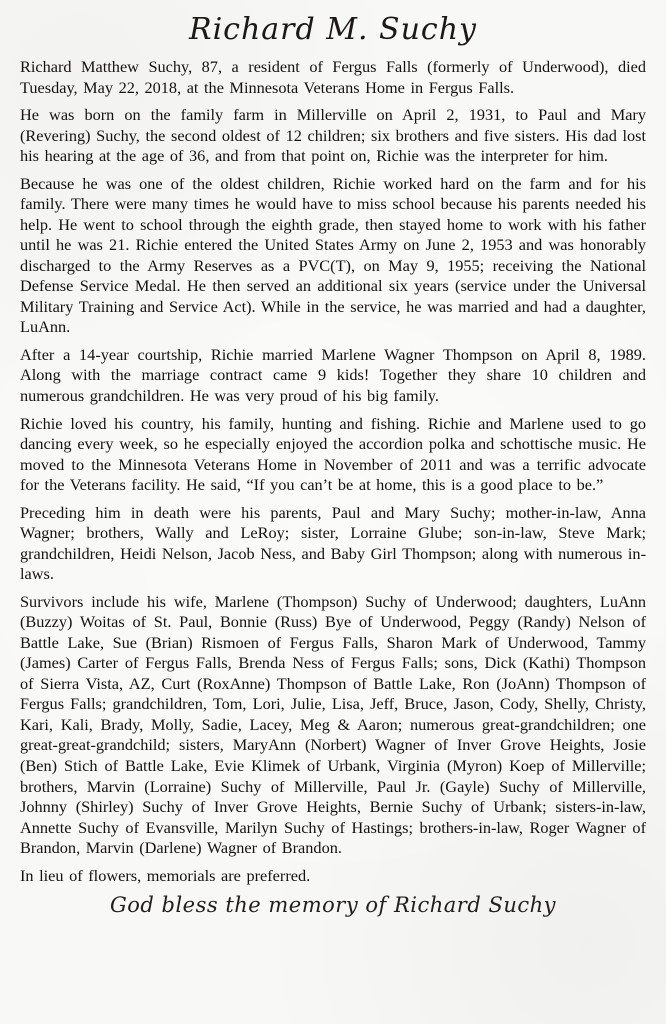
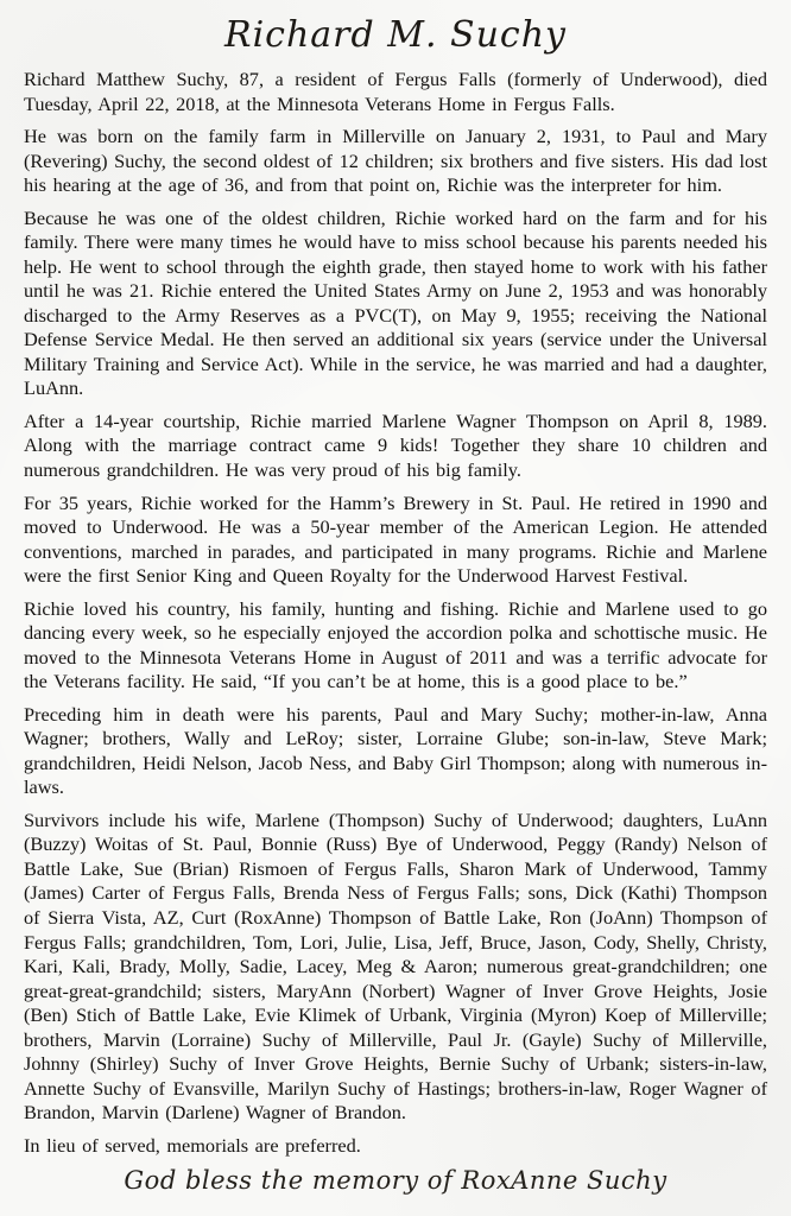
  Richard M. Suchy
- Richard Matthew Suchy, 87, a resident of Fergus Falls (formerly of Underwood), died Tuesday, May 22, 2018, at the Minnesota Veterans Home in Fergus Falls.
+ Richard Matthew Suchy, 87, a resident of Fergus Falls (formerly of Underwood), died Tuesday, April 22, 2018, at the Minnesota Veterans Home in Fergus Falls.
- He was born on the family farm in Millerville on April 2, 1931, to Paul and Mary (Revering) Suchy, the second oldest of 12 children; six brothers and five sisters. His dad lost his hearing at the age of 36, and from that point on, Richie was the interpreter for him.
+ He was born on the family farm in Millerville on January 2, 1931, to Paul and Mary (Revering) Suchy, the second oldest of 12 children; six brothers and five sisters. His dad lost his hearing at the age of 36, and from that point on, Richie was the interpreter for him.
  Because he was one of the oldest children, Richie worked hard on the farm and for his family. There were many times he would have to miss school because his parents needed his help. He went to school through the eighth grade, then stayed home to work with his father until he was 21. Richie entered the United States Army on June 2, 1953 and was honorably discharged to the Army Reserves as a PVC(T), on May 9, 1955; receiving the National Defense Service Medal. He then served an additional six years (service under the Universal Military Training and Service Act). While in the service, he was married and had a daughter, LuAnn.
  After a 14-year courtship, Richie married Marlene Wagner Thompson on April 8, 1989. Along with the marriage contract came 9 kids! Together they share 10 children and numerous grandchildren. He was very proud of his big family.
+ For 35 years, Richie worked for the Hamm’s Brewery in St. Paul. He retired in 1990 and moved to Underwood. He was a 50-year member of the American Legion. He attended conventions, marched in parades, and participated in many programs. Richie and Marlene were the first Senior King and Queen Royalty for the Underwood Harvest Festival.
- Richie loved his country, his family, hunting and fishing. Richie and Marlene used to go dancing every week, so he especially enjoyed the accordion polka and schottische music. He moved to the Minnesota Veterans Home in November of 2011 and was a terrific advocate for the Veterans facility. He said, “If you can’t be at home, this is a good place to be.”
+ Richie loved his country, his family, hunting and fishing. Richie and Marlene used to go dancing every week, so he especially enjoyed the accordion polka and schottische music. He moved to the Minnesota Veterans Home in August of 2011 and was a terrific advocate for the Veterans facility. He said, “If you can’t be at home, this is a good place to be.”
  Preceding him in death were his parents, Paul and Mary Suchy; mother-in-law, Anna Wagner; brothers, Wally and LeRoy; sister, Lorraine Glube; son-in-law, Steve Mark; grandchildren, Heidi Nelson, Jacob Ness, and Baby Girl Thompson; along with numerous in-laws.
  Survivors include his wife, Marlene (Thompson) Suchy of Underwood; daughters, LuAnn (Buzzy) Woitas of St. Paul, Bonnie (Russ) Bye of Underwood, Peggy (Randy) Nelson of Battle Lake, Sue (Brian) Rismoen of Fergus Falls, Sharon Mark of Underwood, Tammy (James) Carter of Fergus Falls, Brenda Ness of Fergus Falls; sons, Dick (Kathi) Thompson of Sierra Vista, AZ, Curt (RoxAnne) Thompson of Battle Lake, Ron (JoAnn) Thompson of Fergus Falls; grandchildren, Tom, Lori, Julie, Lisa, Jeff, Bruce, Jason, Cody, Shelly, Christy, Kari, Kali, Brady, Molly, Sadie, Lacey, Meg & Aaron; numerous great-grandchildren; one great-great-grandchild; sisters, MaryAnn (Norbert) Wagner of Inver Grove Heights, Josie (Ben) Stich of Battle Lake, Evie Klimek of Urbank, Virginia (Myron) Koep of Millerville; brothers, Marvin (Lorraine) Suchy of Millerville, Paul Jr. (Gayle) Suchy of Millerville, Johnny (Shirley) Suchy of Inver Grove Heights, Bernie Suchy of Urbank; sisters-in-law, Annette Suchy of Evansville, Marilyn Suchy of Hastings; brothers-in-law, Roger Wagner of Brandon, Marvin (Darlene) Wagner of Brandon.
- In lieu of flowers, memorials are preferred.
+ In lieu of served, memorials are preferred.
- God bless the memory of Richard Suchy
+ God bless the memory of RoxAnne Suchy
